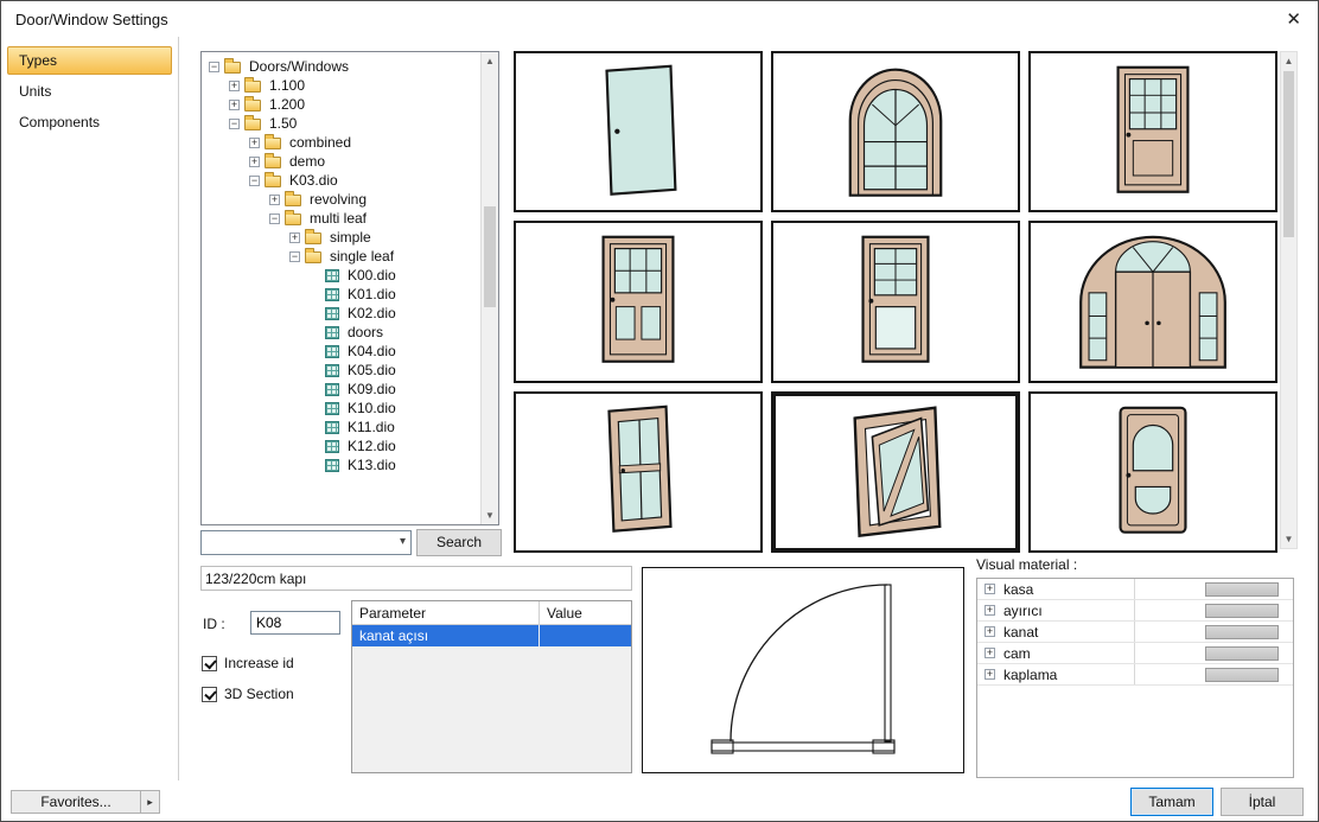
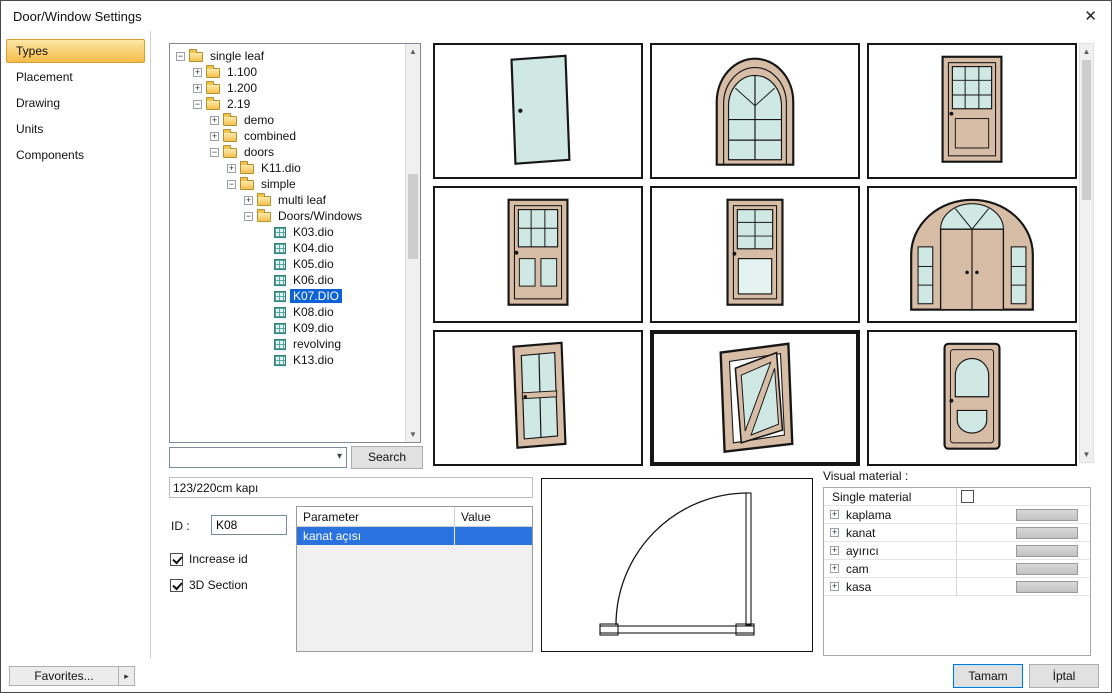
  Door/Window Settings
  ✕
  Types
+ Placement
+ Drawing
  Units
  Components
  −
- Doors/Windows
+ single leaf
  +
  1.100
  +
  1.200
  −
- 1.50
+ 2.19
  +
- combined
+ demo
  +
- demo
+ combined
  −
- K03.dio
+ doors
  +
- revolving
+ K11.dio
  −
- multi leaf
+ simple
  +
- simple
+ multi leaf
  −
- single leaf
+ Doors/Windows
- K00.dio
- K01.dio
- K02.dio
- doors
+ K03.dio
  K04.dio
  K05.dio
+ K06.dio
+ K07.DIO
+ K08.dio
  K09.dio
- K10.dio
- K11.dio
+ revolving
- K12.dio
  K13.dio
  ▲
  ▼
  ▾
  Search
  ▲
  ▼
  123/220cm kapı
  ID :
  K08
  Increase id
  3D Section
  Parameter
  Value
  kanat açısı
  Visual material :
+ Single material
  +
- kasa
+ kaplama
  +
- ayırıcı
+ kanat
  +
- kanat
+ ayırıcı
  +
  cam
  +
- kaplama
+ kasa
  Favorites...
  ▸
  Tamam
  İptal
